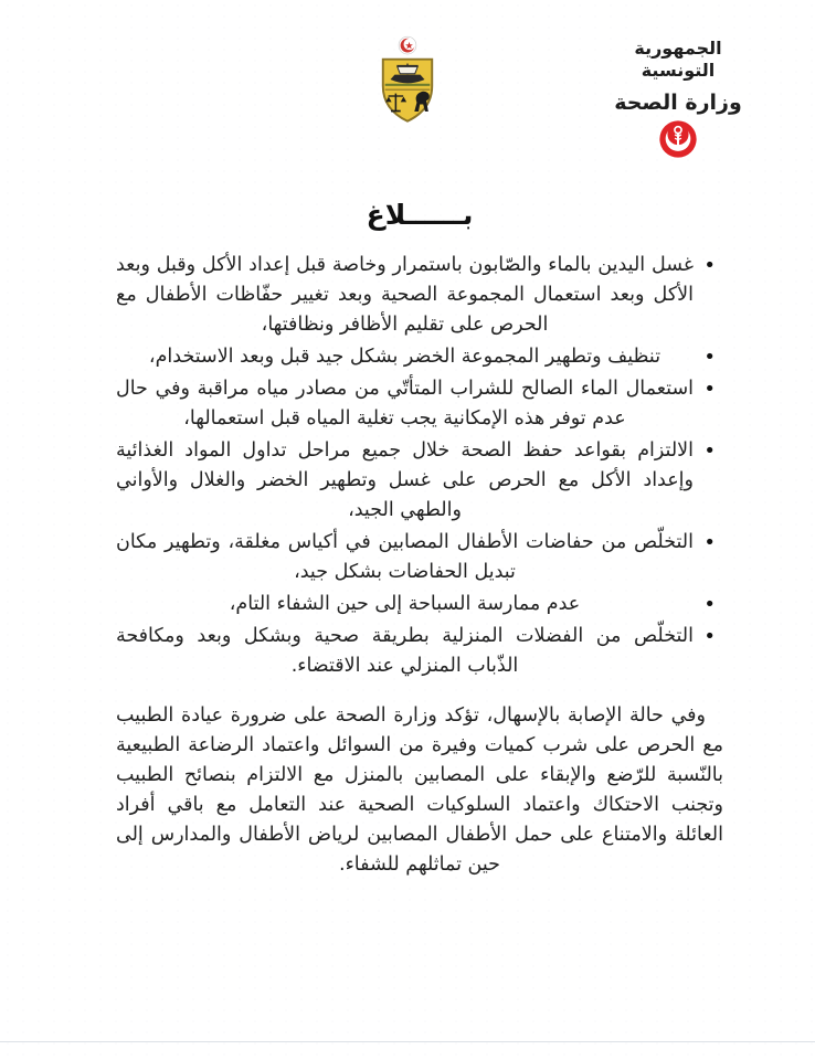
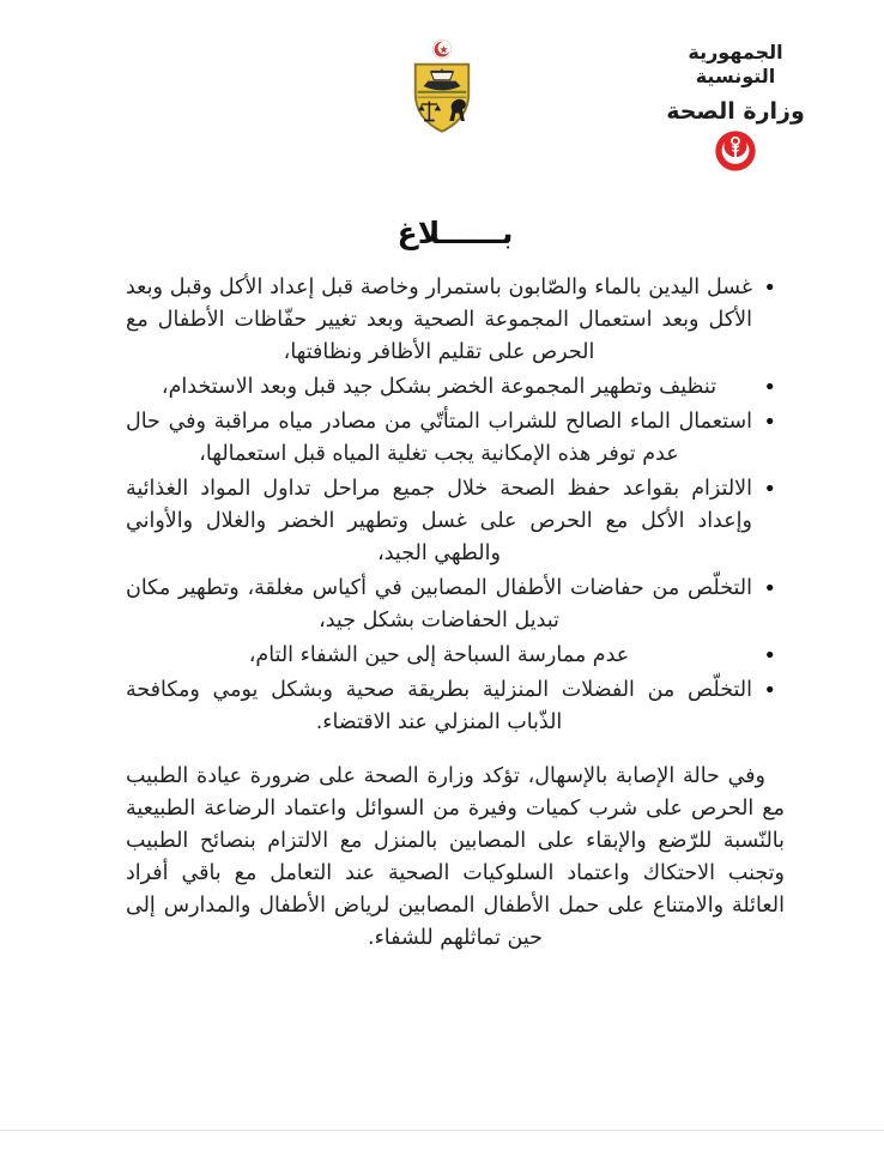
  الجمهورية التونسية
  وزارة الصحة
  بــــــلاغ
  •
  غسل اليدين بالماء والصّابون باستمرار وخاصة قبل إعداد الأكل وقبل وبعد الأكل وبعد استعمال المجموعة الصحية وبعد تغيير حفّاظات الأطفال مع الحرص على تقليم الأظافر ونظافتها،
  •
  تنظيف وتطهير المجموعة الخضر بشكل جيد قبل وبعد الاستخدام،
  •
  استعمال الماء الصالح للشراب المتأتّي من مصادر مياه مراقبة وفي حال عدم توفر هذه الإمكانية يجب تغلية المياه قبل استعمالها،
  •
  الالتزام بقواعد حفظ الصحة خلال جميع مراحل تداول المواد الغذائية وإعداد الأكل مع الحرص على غسل وتطهير الخضر والغلال والأواني والطهي الجيد،
  •
  التخلّص من حفاضات الأطفال المصابين في أكياس مغلقة، وتطهير مكان تبديل الحفاضات بشكل جيد،
  •
  عدم ممارسة السباحة إلى حين الشفاء التام،
  •
- التخلّص من الفضلات المنزلية بطريقة صحية وبشكل وبعد ومكافحة الذّباب المنزلي عند الاقتضاء.
+ التخلّص من الفضلات المنزلية بطريقة صحية وبشكل يومي ومكافحة الذّباب المنزلي عند الاقتضاء.
  وفي حالة الإصابة بالإسهال، تؤكد وزارة الصحة على ضرورة عيادة الطبيب مع الحرص على شرب كميات وفيرة من السوائل واعتماد الرضاعة الطبيعية بالنّسبة للرّضع والإبقاء على المصابين بالمنزل مع الالتزام بنصائح الطبيب وتجنب الاحتكاك واعتماد السلوكيات الصحية عند التعامل مع باقي أفراد العائلة والامتناع على حمل الأطفال المصابين لرياض الأطفال والمدارس إلى حين تماثلهم للشفاء.
